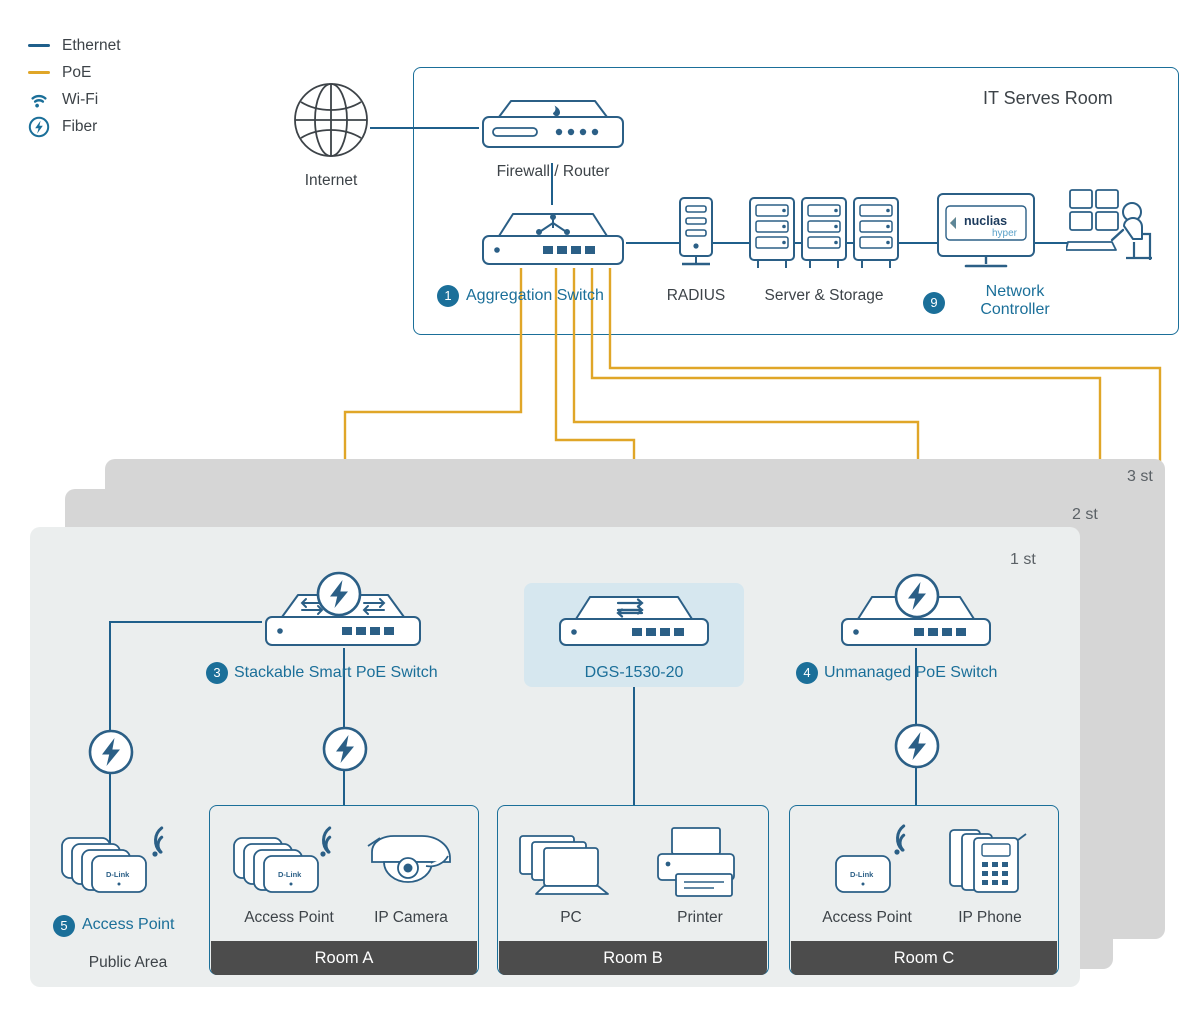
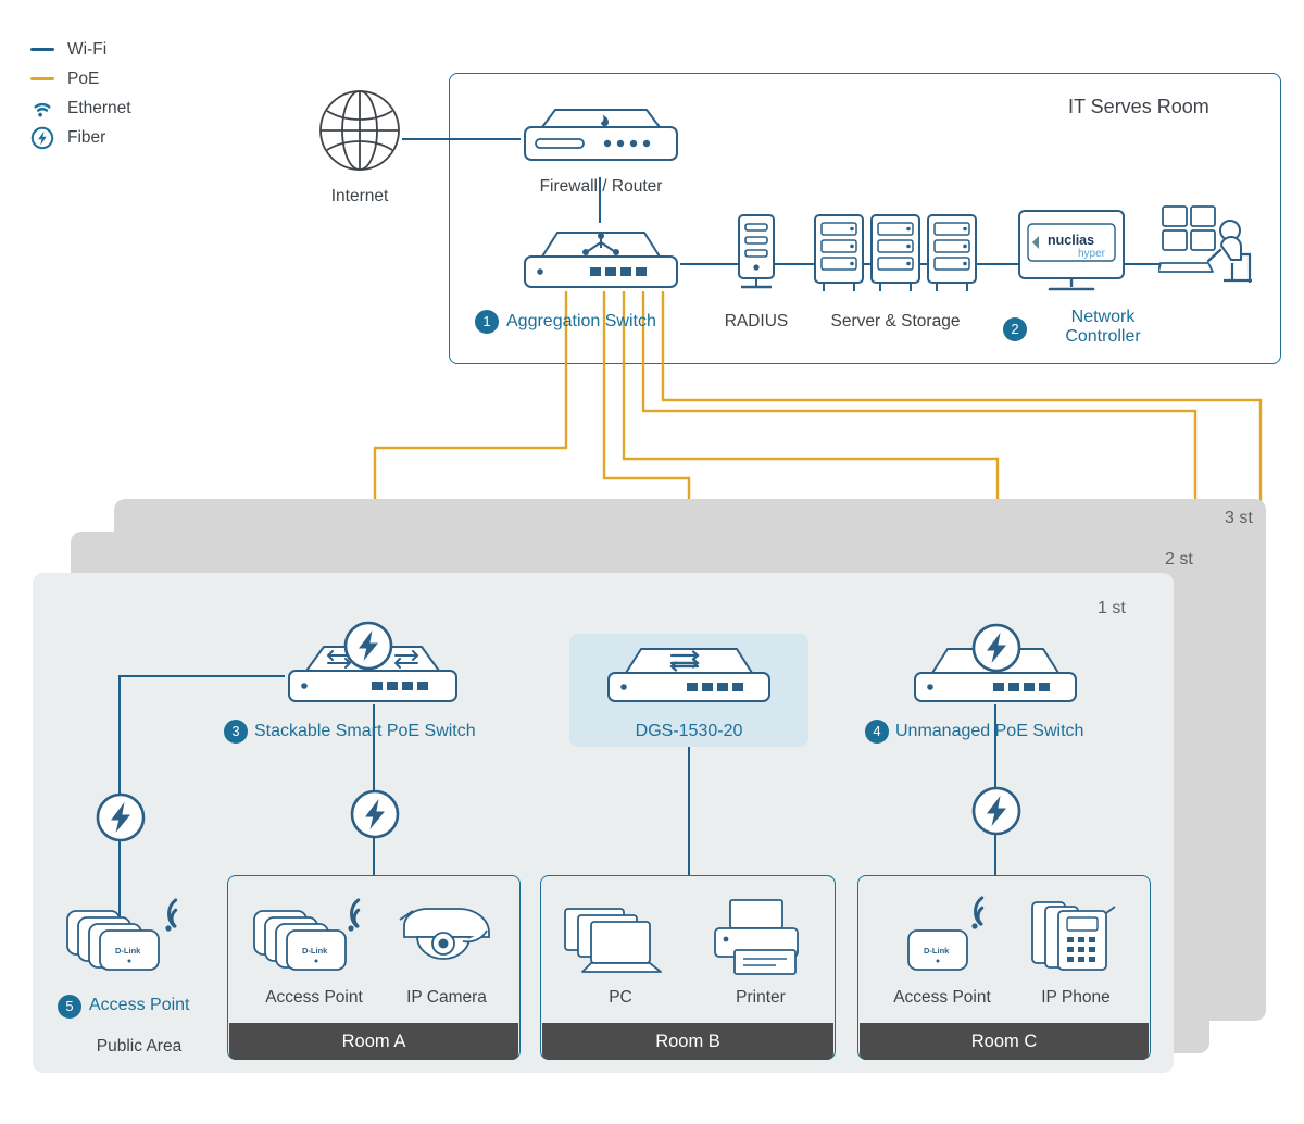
- Ethernet
+ Wi-Fi
  PoE
- Wi-Fi
+ Ethernet
  Fiber
  IT Serves Room
  Internet
  Firewall / Router
  1
  Aggregation Switch
  RADIUS
  Server & Storage
  nuclias
  hyper
- 9
+ 2
  Network
  Controller
  3 st
  2 st
  1 st
  3
  Stackable Smart PoE Switch
  DGS-1530-20
  4
  Unmanaged PoE Switch
  D-Link
  5
  Access Point
  Public Area
  Room A
  D-Link
  Access Point
  IP Camera
  Room B
  PC
  Printer
  Room C
  D-Link
  Access Point
  IP Phone
